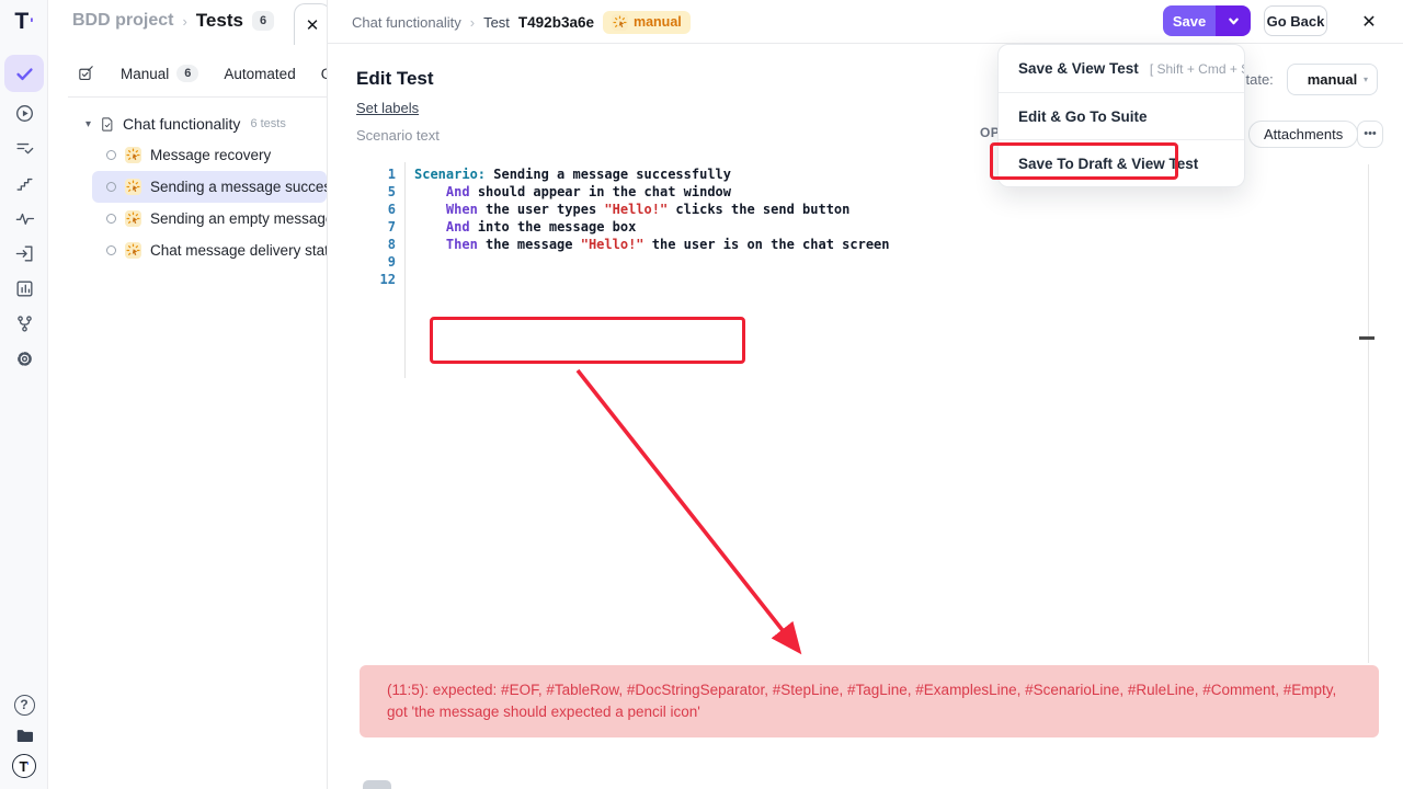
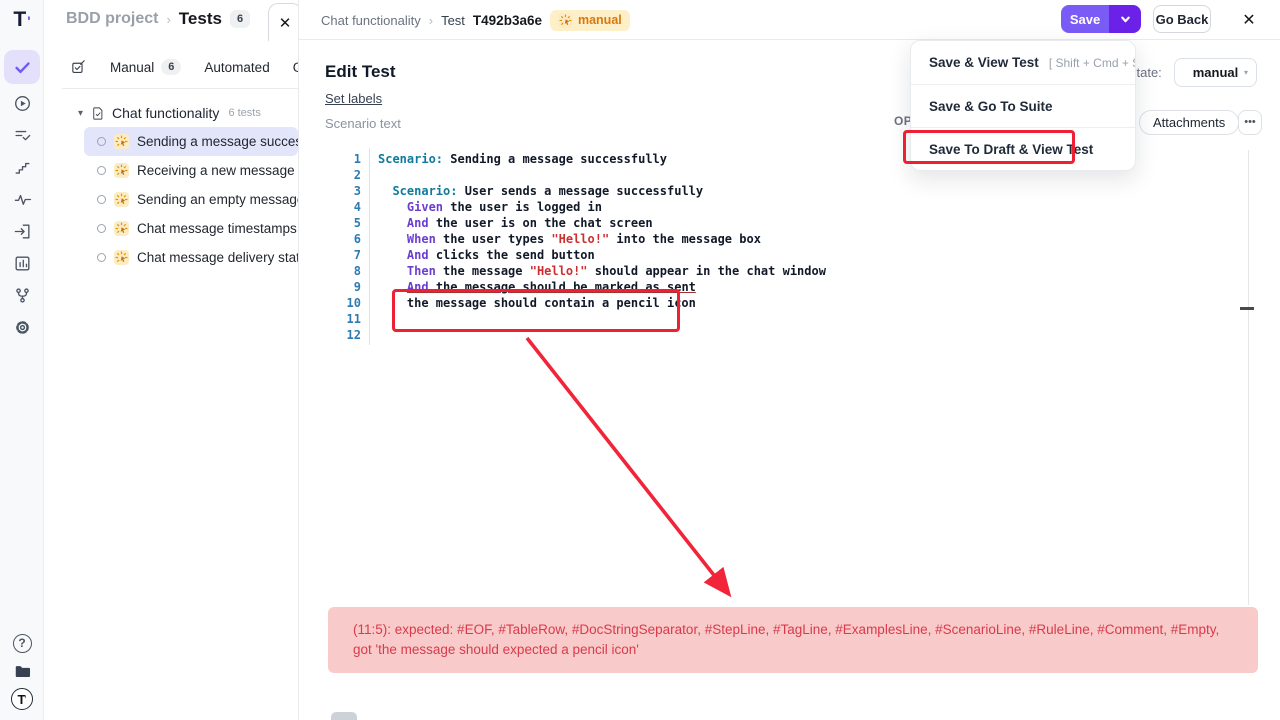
  T'
  ?
  T
  '
  BDD project
  ›
  Tests
  6
  ✕
  Manual
  6
  Automated
  ▾
  Chat functionality
  6 tests
- Message recovery
  Sending a message succe
+ Receiving a new message
  Sending an empty messag
+ Chat message timestamps
  Chat message delivery sta
  Chat functionality
  ›
  Test
  T492b3a6e
  manual
  Save
  Go Back
  ✕
  Edit Test
  Set labels
  Scenario text
  OP
  tate:
  manual
  ▾
  Attachments
  •••
  1
  Scenario: Sending a message successfully
+ 2
+ 3
+ Scenario: User sends a message successfully
+ 4
+ Given the user is logged in
  5
- And should appear in the chat window
+ And the user is on the chat screen
  6
- When the user types "Hello!" clicks the send button
+ When the user types "Hello!" into the message box
  7
- And into the message box
+ And clicks the send button
  8
- Then the message "Hello!" the user is on the chat screen
+ Then the message "Hello!" should appear in the chat window
  9
+ And the message should be marked as sent
+ 10
+ the message should contain a pencil icon
+ 11
  12
  (11:5): expected: #EOF, #TableRow, #DocStringSeparator, #StepLine, #TagLine, #ExamplesLine, #ScenarioLine, #RuleLine, #Comment, #Empty,
  got 'the message should expected a pencil icon'
  Save & View Test
  [ Shift + Cmd +
- Edit & Go To Suite
+ Save & Go To Suite
  Save To Draft & View Test
